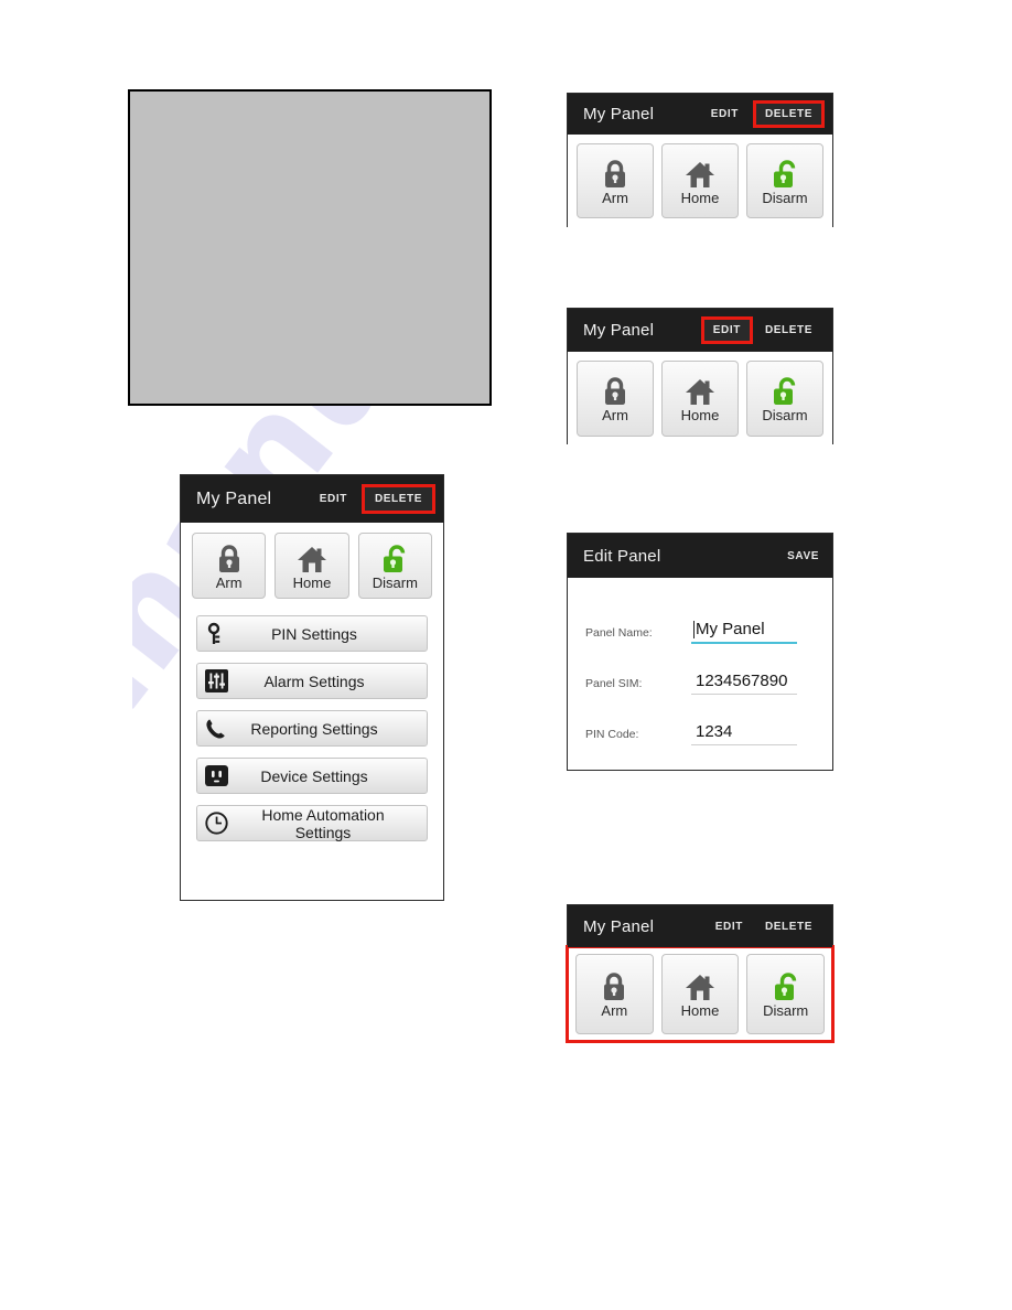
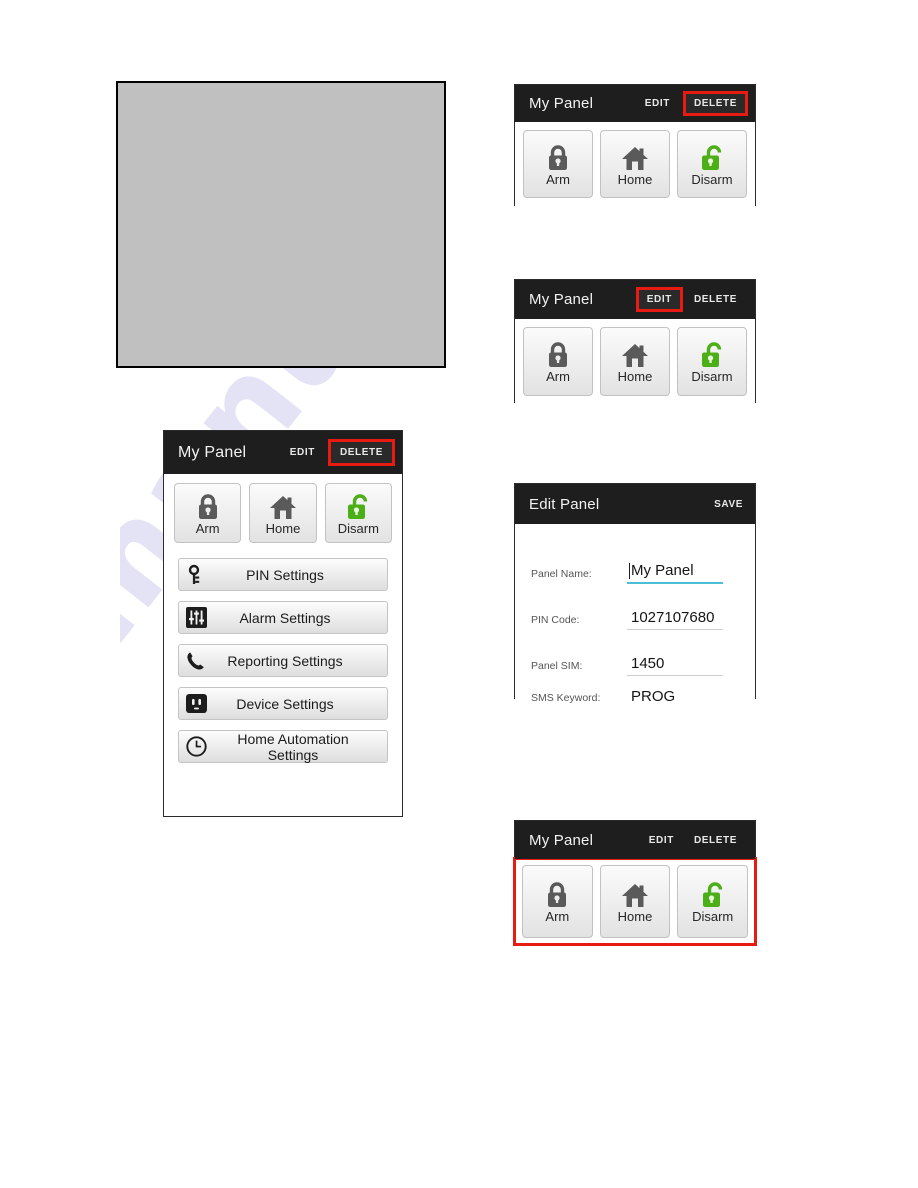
  My Panel
  EDIT
  DELETE
  Arm
  Home
  Disarm
  My Panel
  EDIT
  DELETE
  Arm
  Home
  Disarm
  Edit Panel
  SAVE
  Panel Name:
  My Panel
- Panel SIM:
+ PIN Code:
- 1234567890
+ 1027107680
- PIN Code:
+ Panel SIM:
- 1234
+ 1450
+ SMS Keyword:
+ PROG
  My Panel
  EDIT
  DELETE
  Arm
  Home
  Disarm
  My Panel
  EDIT
  DELETE
  Arm
  Home
  Disarm
  PIN Settings
  Alarm Settings
  Reporting Settings
  Device Settings
  Home Automation Settings
